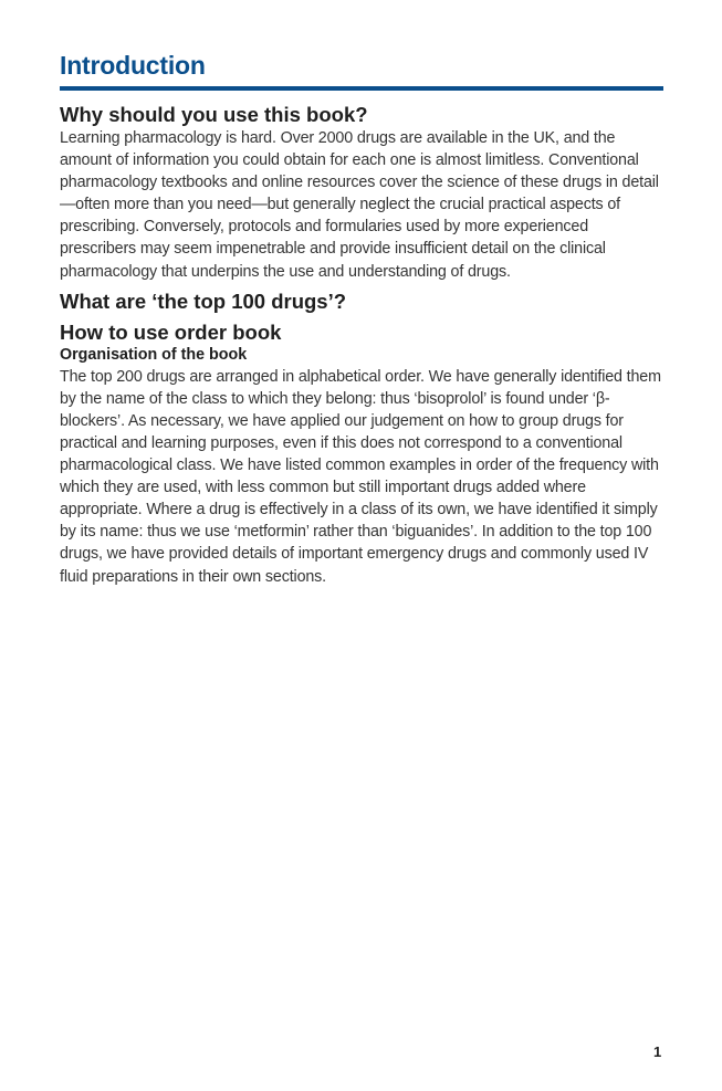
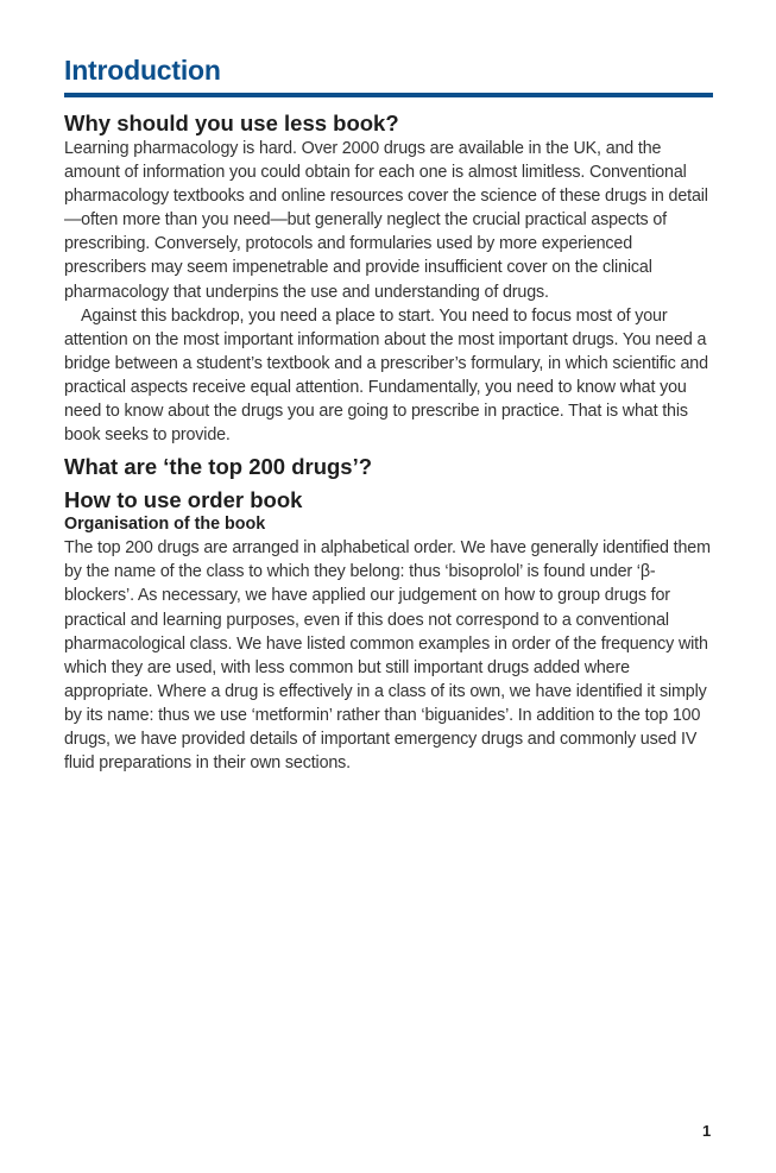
  Introduction
- Why should you use this book?
+ Why should you use less book?
- Learning pharmacology is hard. Over 2000 drugs are available in the UK, and the amount of information you could obtain for each one is almost limitless. Conventional pharmacology textbooks and online resources cover the science of these drugs in detail—often more than you need—but generally neglect the crucial practical aspects of prescribing. Conversely, protocols and formularies used by more experienced prescribers may seem impenetrable and provide insufficient detail on the clinical pharmacology that underpins the use and understanding of drugs.
+ Learning pharmacology is hard. Over 2000 drugs are available in the UK, and the amount of information you could obtain for each one is almost limitless. Conventional pharmacology textbooks and online resources cover the science of these drugs in detail—often more than you need—but generally neglect the crucial practical aspects of prescribing. Conversely, protocols and formularies used by more experienced prescribers may seem impenetrable and provide insufficient cover on the clinical pharmacology that underpins the use and understanding of drugs.
+ Against this backdrop, you need a place to start. You need to focus most of your attention on the most important information about the most important drugs. You need a bridge between a student’s textbook and a prescriber’s formulary, in which scientific and practical aspects receive equal attention. Fundamentally, you need to know what you need to know about the drugs you are going to prescribe in practice. That is what this book seeks to provide.
- What are ‘the top 100 drugs’?
+ What are ‘the top 200 drugs’?
  How to use order book
  Organisation of the book
  The top 200 drugs are arranged in alphabetical order. We have generally identified them by the name of the class to which they belong: thus ‘bisoprolol’ is found under ‘β-blockers’. As necessary, we have applied our judgement on how to group drugs for practical and learning purposes, even if this does not correspond to a conventional pharmacological class. We have listed common examples in order of the frequency with which they are used, with less common but still important drugs added where appropriate. Where a drug is effectively in a class of its own, we have identified it simply by its name: thus we use ‘metformin’ rather than ‘biguanides’. In addition to the top 100 drugs, we have provided details of important emergency drugs and commonly used IV fluid preparations in their own sections.
  1
